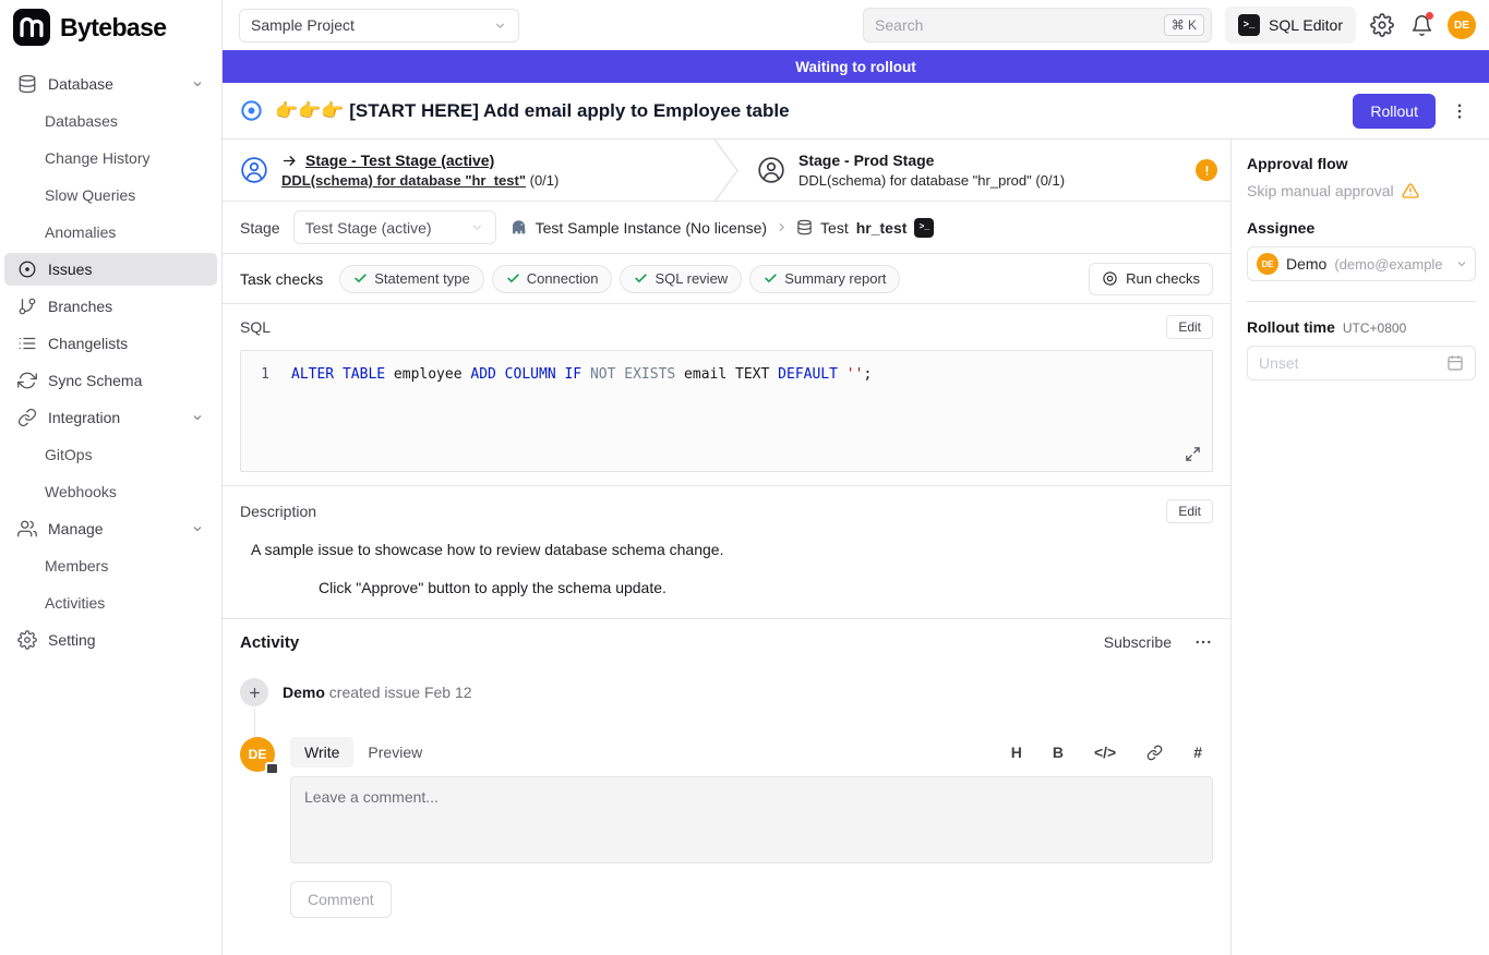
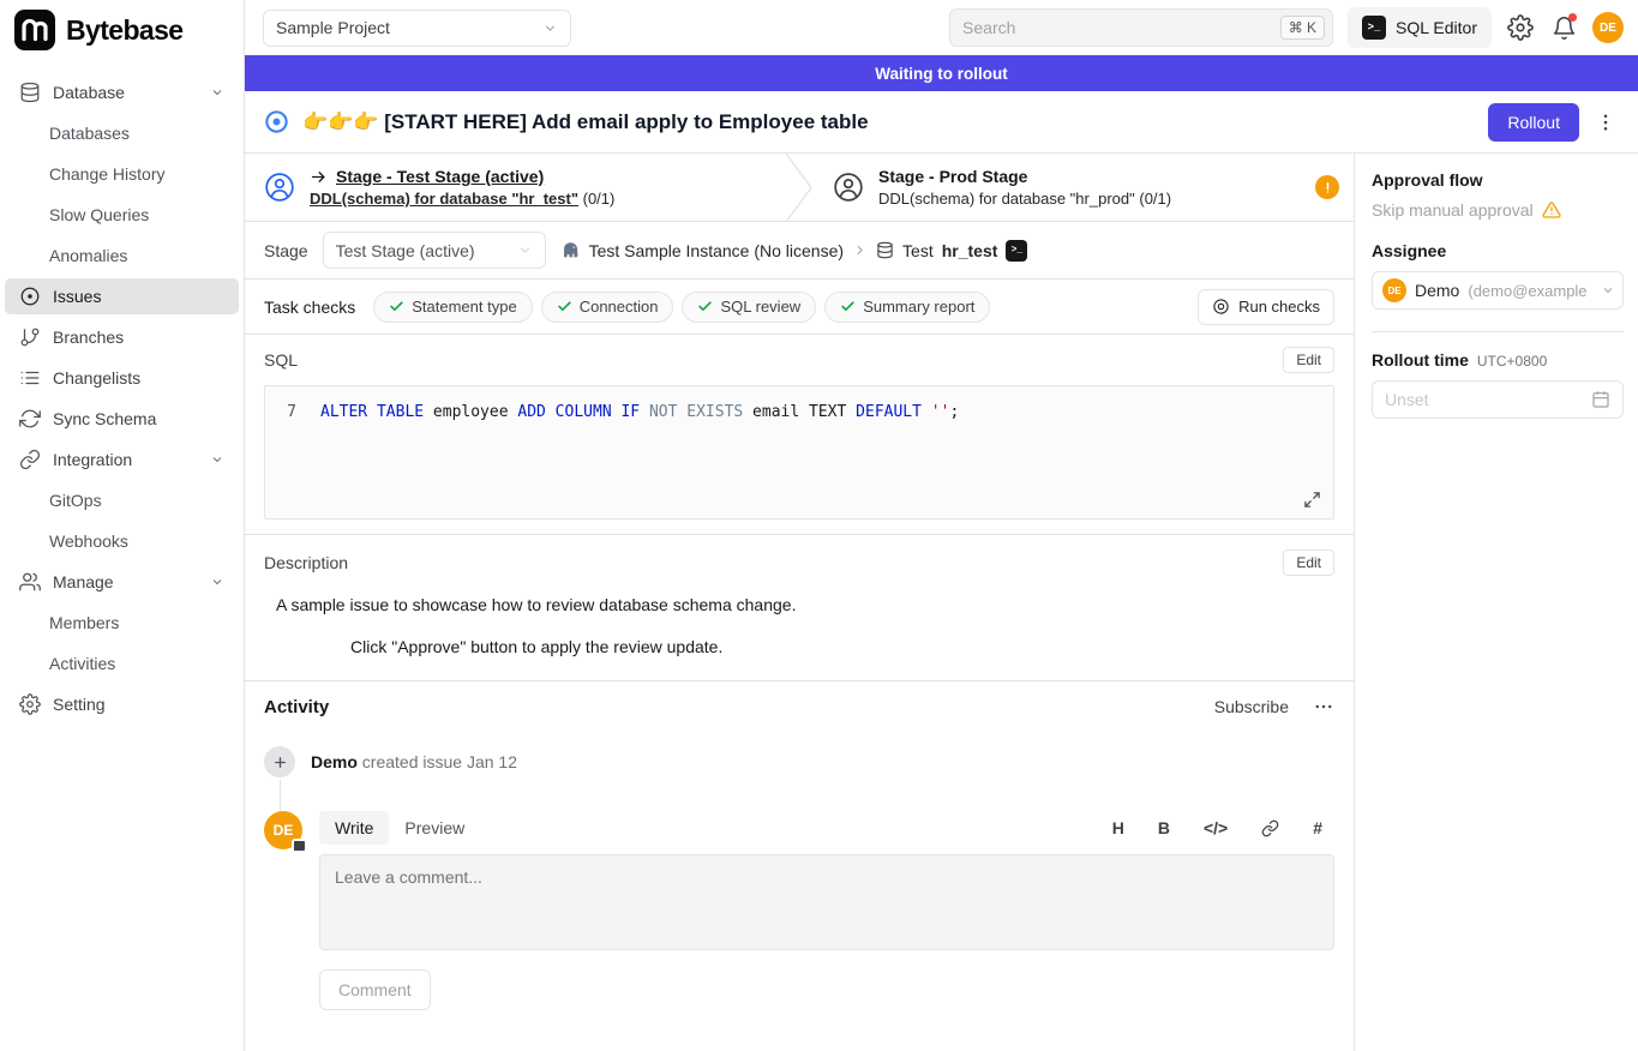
  Bytebase
  Database
  Databases
  Change History
  Slow Queries
  Anomalies
  Issues
  Branches
  Changelists
  Sync Schema
  Integration
  GitOps
  Webhooks
  Manage
  Members
  Activities
  Setting
  Sample Project
  Search
  ⌘ K
  >_
  SQL Editor
  DE
  Waiting to rollout
  👉👉👉 [START HERE] Add email apply to Employee table
  Rollout
  Stage - Test Stage (active)
  DDL(schema) for database "hr_test" (0/1)
  Stage - Prod Stage
  DDL(schema) for database "hr_prod" (0/1)
  Stage
  Test Stage (active)
  Test Sample Instance (No license)
  Test
  hr_test
  >_
  Task checks
  Statement type
  Connection
  SQL review
  Summary report
  Run checks
  SQL
  Edit
- 1
+ 7
  ALTER TABLE employee ADD COLUMN IF NOT EXISTS email TEXT DEFAULT '';
  Description
  Edit
  A sample issue to showcase how to review database schema change.
- Click "Approve" button to apply the schema update.
+ Click "Approve" button to apply the review update.
  Activity
  Subscribe
- Demo created issue Feb 12
+ Demo created issue Jan 12
  DE
  Write
  Preview
  H
  B
  </>
  #
  Leave a comment...
  Comment
  Approval flow
  Skip manual approval
  Assignee
  DE
  Demo
  (demo@example
  Rollout time
  UTC+0800
  Unset
